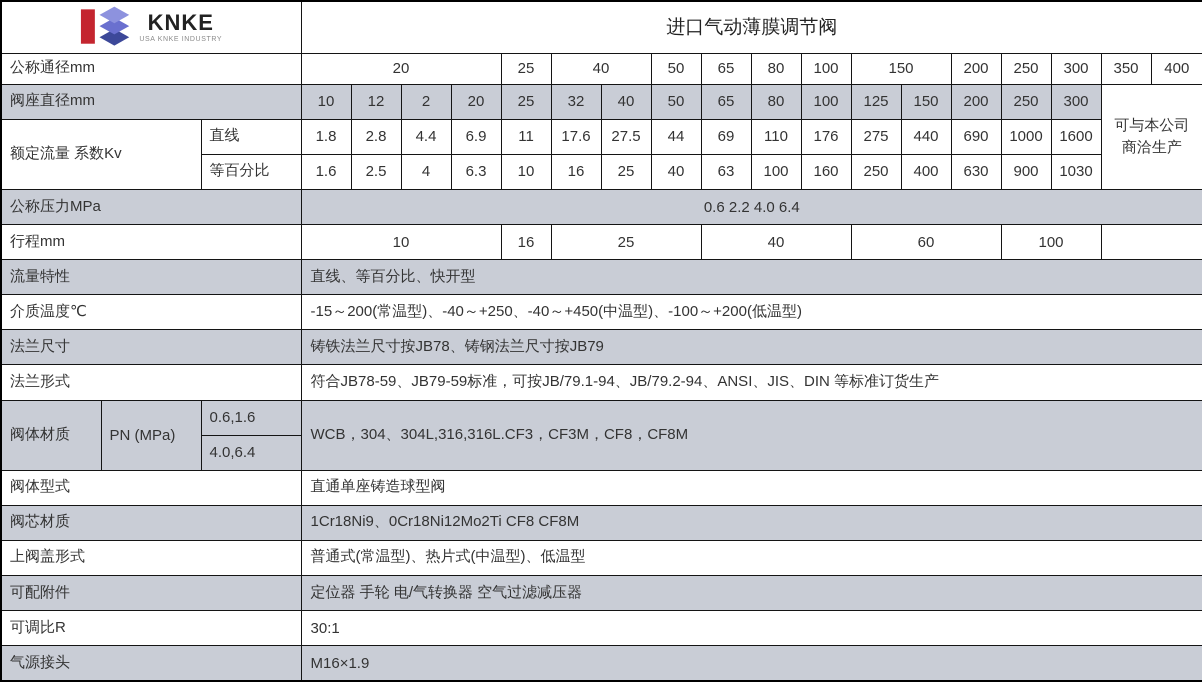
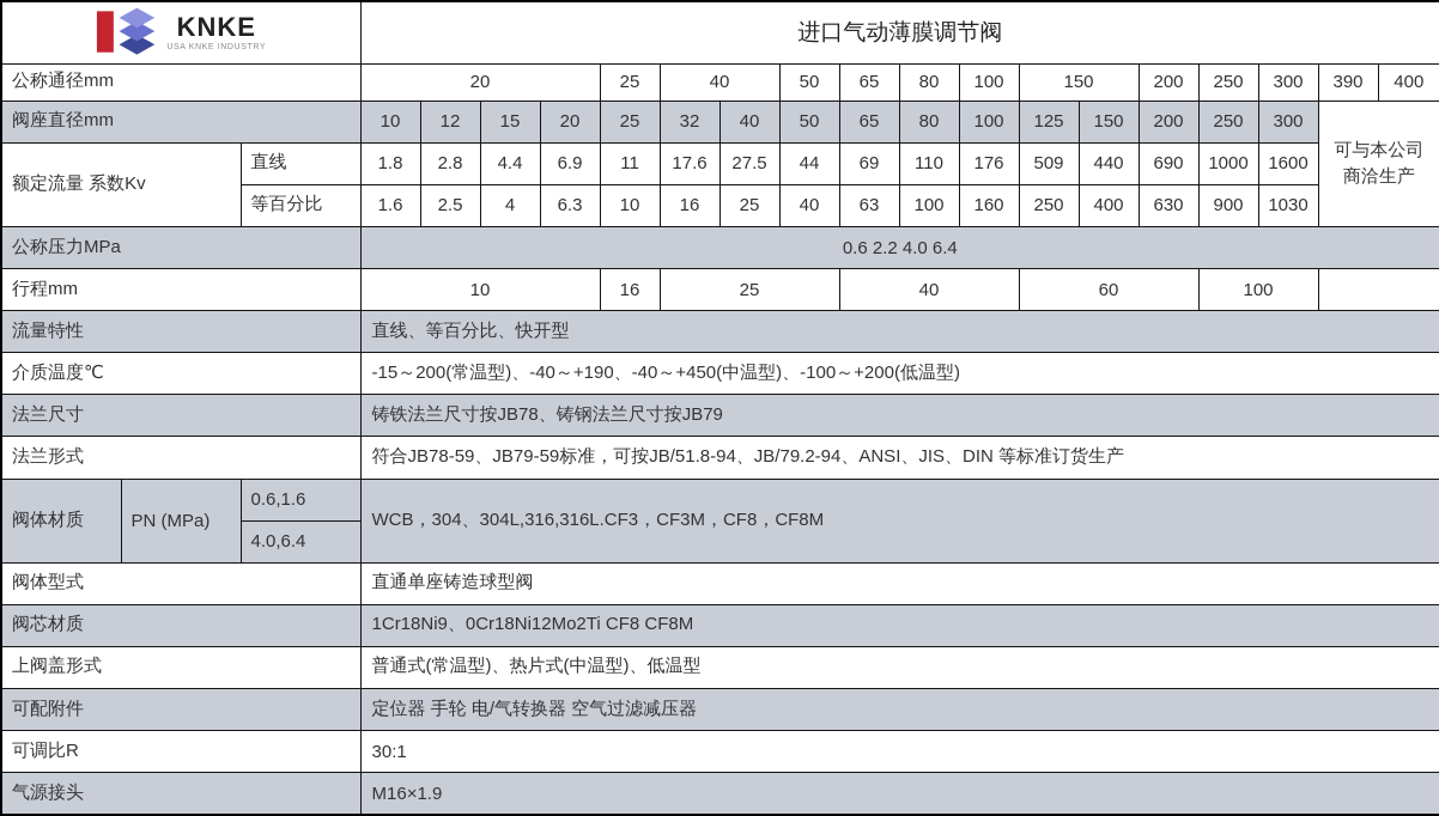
- 公称通径mm	20	25	40	50	65	80	100	150	200	250	300	350	400
+ 公称通径mm	20	25	40	50	65	80	100	150	200	250	300	390	400
- 阀座直径mm	10	12	2	20	25	32	40	50	65	80	100	125	150	200	250	300	可与本公司 商洽生产
+ 阀座直径mm	10	12	15	20	25	32	40	50	65	80	100	125	150	200	250	300	可与本公司 商洽生产
- 额定流量 系数Kv	直线	1.8	2.8	4.4	6.9	11	17.6	27.5	44	69	110	176	275	440	690	1000	1600
+ 额定流量 系数Kv	直线	1.8	2.8	4.4	6.9	11	17.6	27.5	44	69	110	176	509	440	690	1000	1600
  等百分比	1.6	2.5	4	6.3	10	16	25	40	63	100	160	250	400	630	900	1030
  公称压力MPa	0.6 2.2 4.0 6.4
  行程mm	10	16	25	40	60	100
  流量特性	直线、等百分比、快开型
- 介质温度℃	-15～200(常温型)、-40～+250、-40～+450(中温型)、-100～+200(低温型)
+ 介质温度℃	-15～200(常温型)、-40～+190、-40～+450(中温型)、-100～+200(低温型)
  法兰尺寸	铸铁法兰尺寸按JB78、铸钢法兰尺寸按JB79
- 法兰形式	符合JB78-59、JB79-59标准，可按JB/79.1-94、JB/79.2-94、ANSI、JIS、DIN 等标准订货生产
+ 法兰形式	符合JB78-59、JB79-59标准，可按JB/51.8-94、JB/79.2-94、ANSI、JIS、DIN 等标准订货生产
  阀体材质	PN (MPa)	0.6,1.6	WCB，304、304L,316,316L.CF3，CF3M，CF8，CF8M
  4.0,6.4
  阀体型式	直通单座铸造球型阀
  阀芯材质	1Cr18Ni9、0Cr18Ni12Mo2Ti CF8 CF8M
  上阀盖形式	普通式(常温型)、热片式(中温型)、低温型
  可配附件	定位器 手轮 电/气转换器 空气过滤减压器
  可调比R	30:1
  气源接头	M16×1.9
